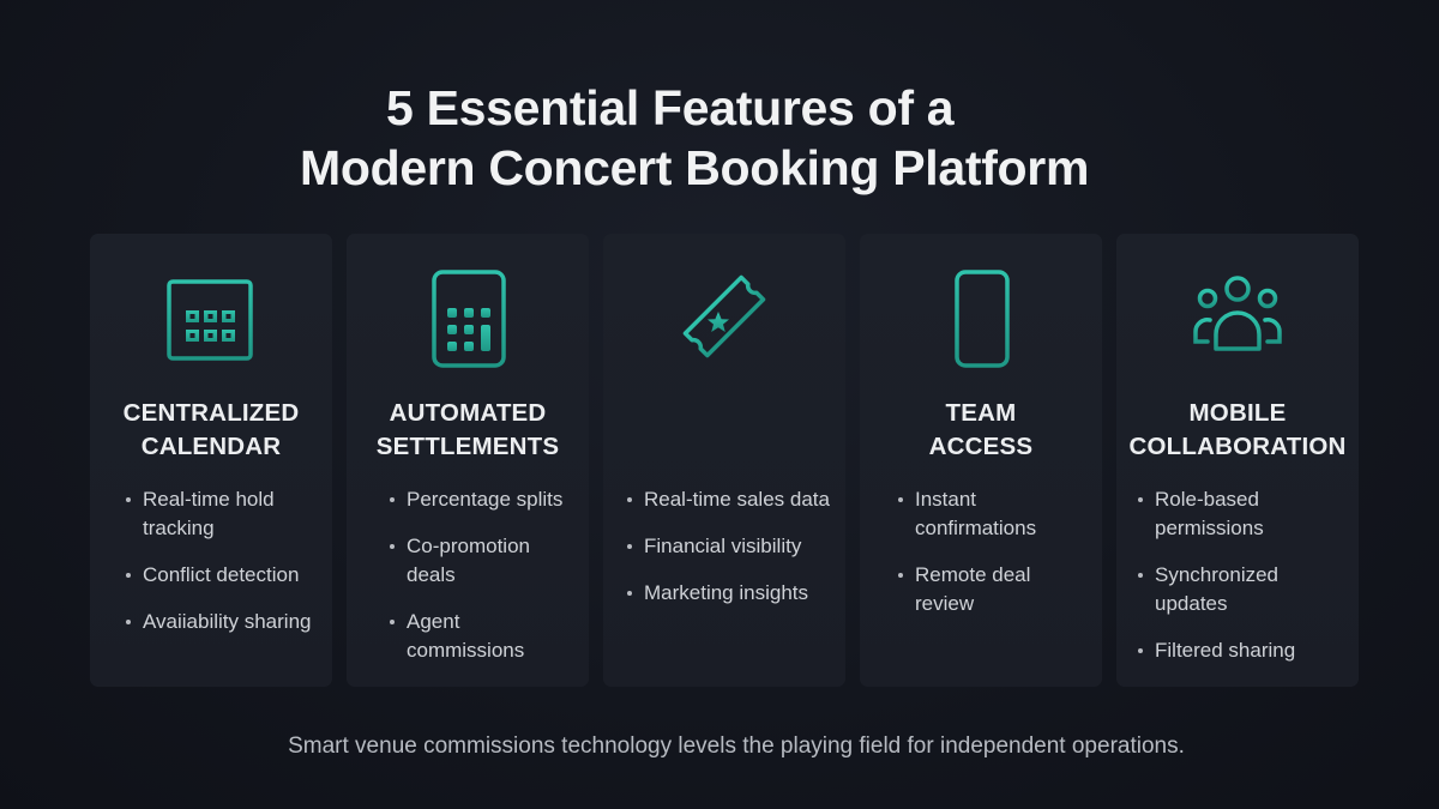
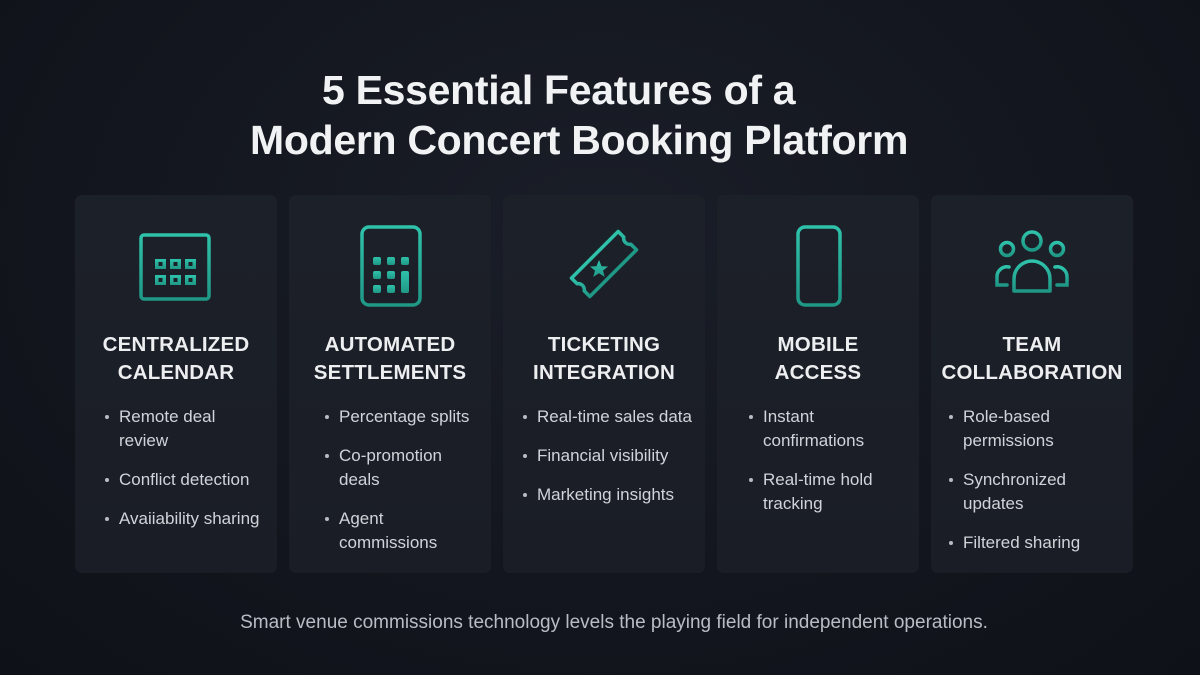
  5 Essential Features of a
  Modern Concert Booking Platform
  CENTRALIZED
  CALENDAR
- Real-time hold tracking
+ Remote deal review
  Conflict detection
  Avaiiability sharing
  AUTOMATED
  SETTLEMENTS
  Percentage splits
  Co-promotion deals
  Agent commissions
+ TICKETING
+ INTEGRATION
  Real-time sales data
  Financial visibility
  Marketing insights
- TEAM
+ MOBILE
  ACCESS
  Instant confirmations
- Remote deal review
+ Real-time hold tracking
- MOBILE
+ TEAM
  COLLABORATION
  Role-based permissions
  Synchronized updates
  Filtered sharing
  Smart venue commissions technology levels the playing field for independent operations.
